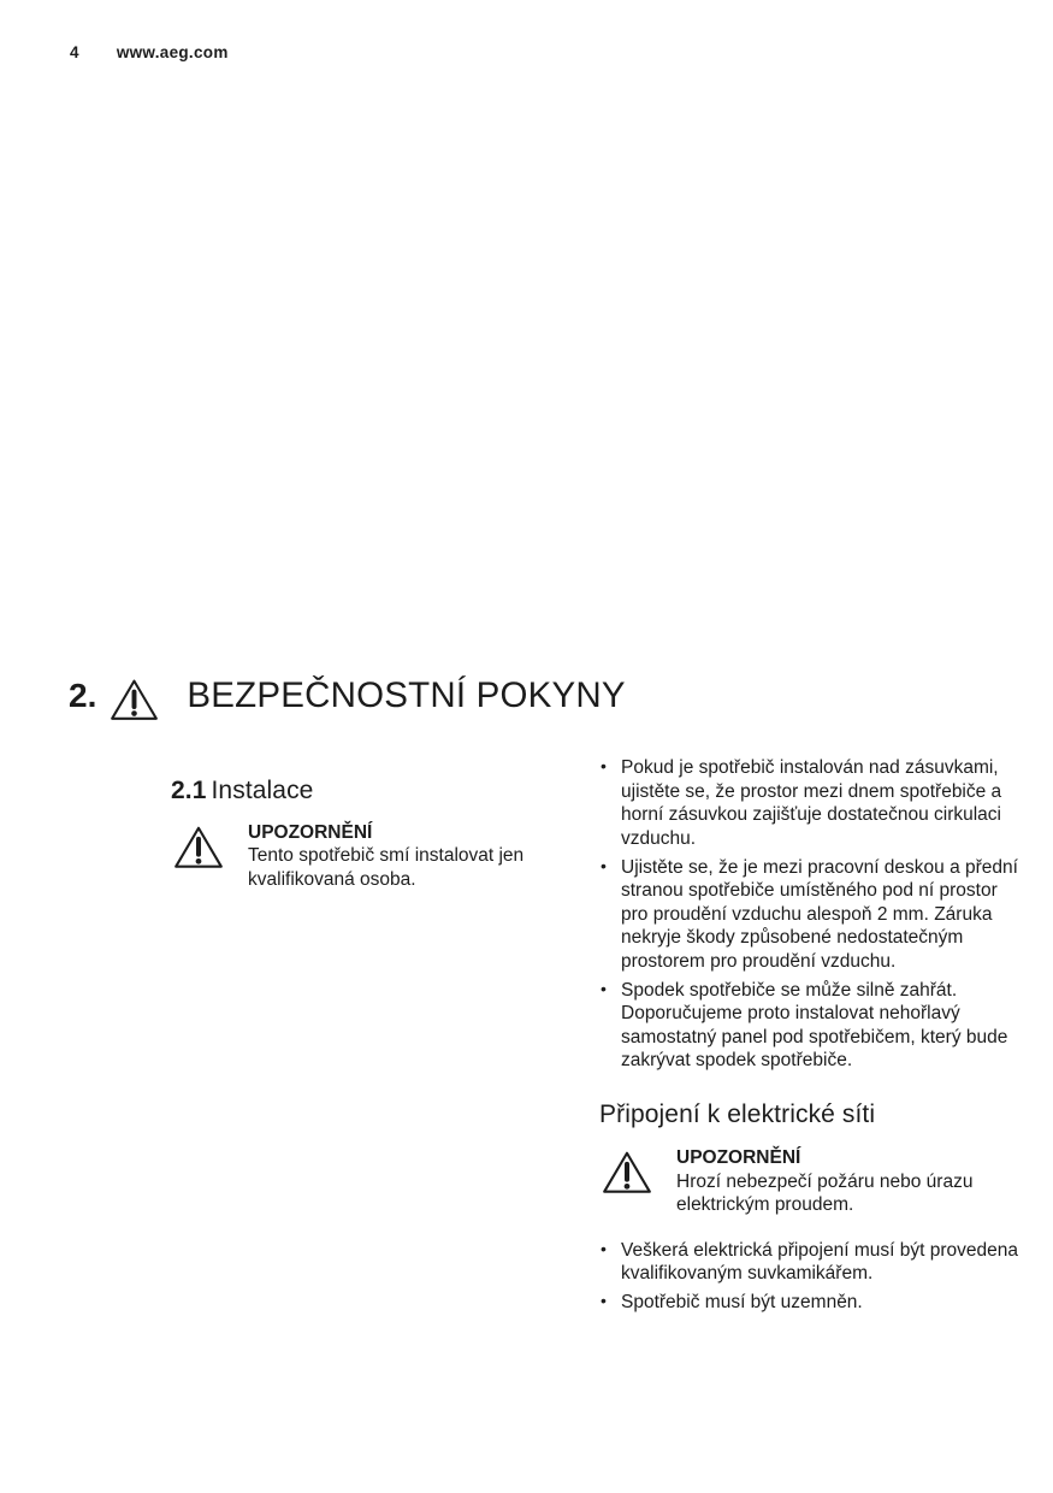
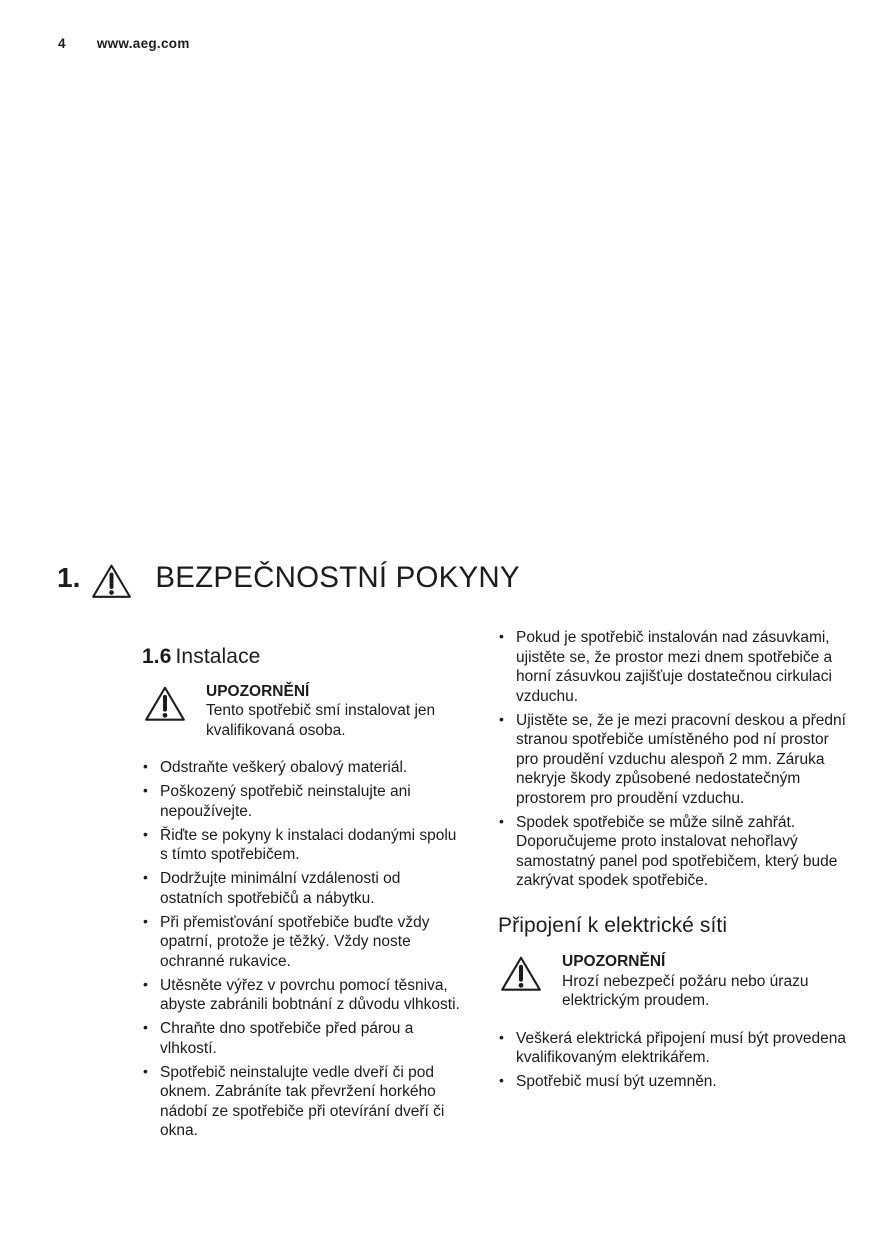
  4
  www.aeg.com
- 2.
+ 1.
  BEZPEČNOSTNÍ POKYNY
- 2.1 Instalace
+ 1.6 Instalace
  UPOZORNĚNÍ
  Tento spotřebič smí instalovat jen kvalifikovaná osoba.
+ Odstraňte veškerý obalový materiál.
+ Poškozený spotřebič neinstalujte ani nepoužívejte.
+ Řiďte se pokyny k instalaci dodanými spolu s tímto spotřebičem.
+ Dodržujte minimální vzdálenosti od ostatních spotřebičů a nábytku.
+ Při přemisťování spotřebiče buďte vždy opatrní, protože je těžký. Vždy noste ochranné rukavice.
+ Utěsněte výřez v povrchu pomocí těs­niva, abyste zabránili bobtnání z důvo­du vlhkosti.
+ Chraňte dno spotřebiče před párou a vlhkostí.
+ Spotřebič neinstalujte vedle dveří či pod oknem. Zabráníte tak převržení horkého nádobí ze spotřebiče při ote­vírání dveří či okna.
  Pokud je spotřebič instalován nad zá­suvkami, ujistěte se, že prostor mezi dnem spotřebiče a horní zásuvkou za­jišťuje dostatečnou cirkulaci vzduchu.
  Ujistěte se, že je mezi pracovní de­skou a přední stranou spotřebiče umí­stěného pod ní prostor pro proudění vzduchu alespoň 2 mm. Záruka nekry­je škody způsobené nedostatečným prostorem pro proudění vzduchu.
  Spodek spotřebiče se může silně zahřát. Doporučujeme proto instalovat nehořlavý samostatný panel pod spotřebičem, který bude zakrývat spo­dek spotřebiče.
  Připojení k elektrické síti
  UPOZORNĚNÍ
  Hrozí nebezpečí požáru nebo úrazu elektrickým proudem.
- Veškerá elektrická připojení musí být provedena kvalifikovaným suvkami­kářem.
+ Veškerá elektrická připojení musí být provedena kvalifikovaným elektri­kářem.
  Spotřebič musí být uzemněn.
